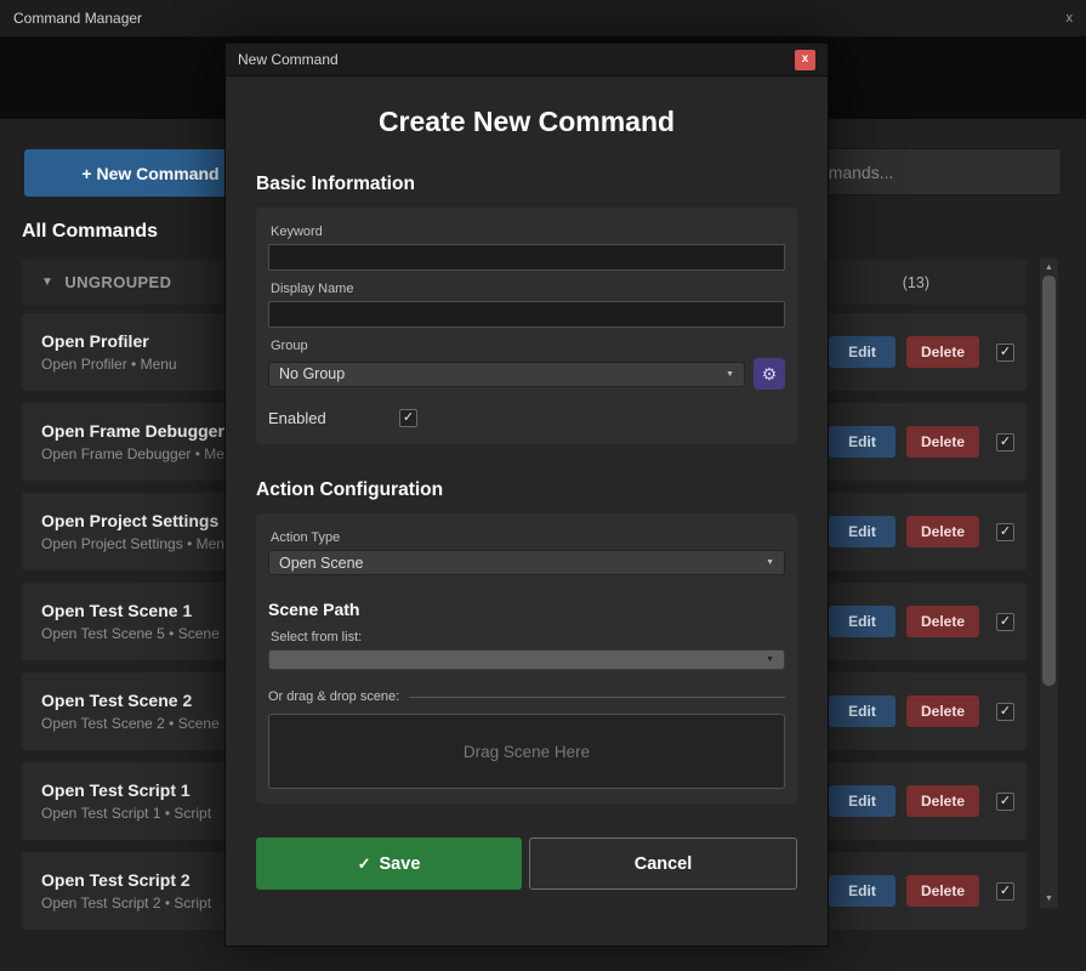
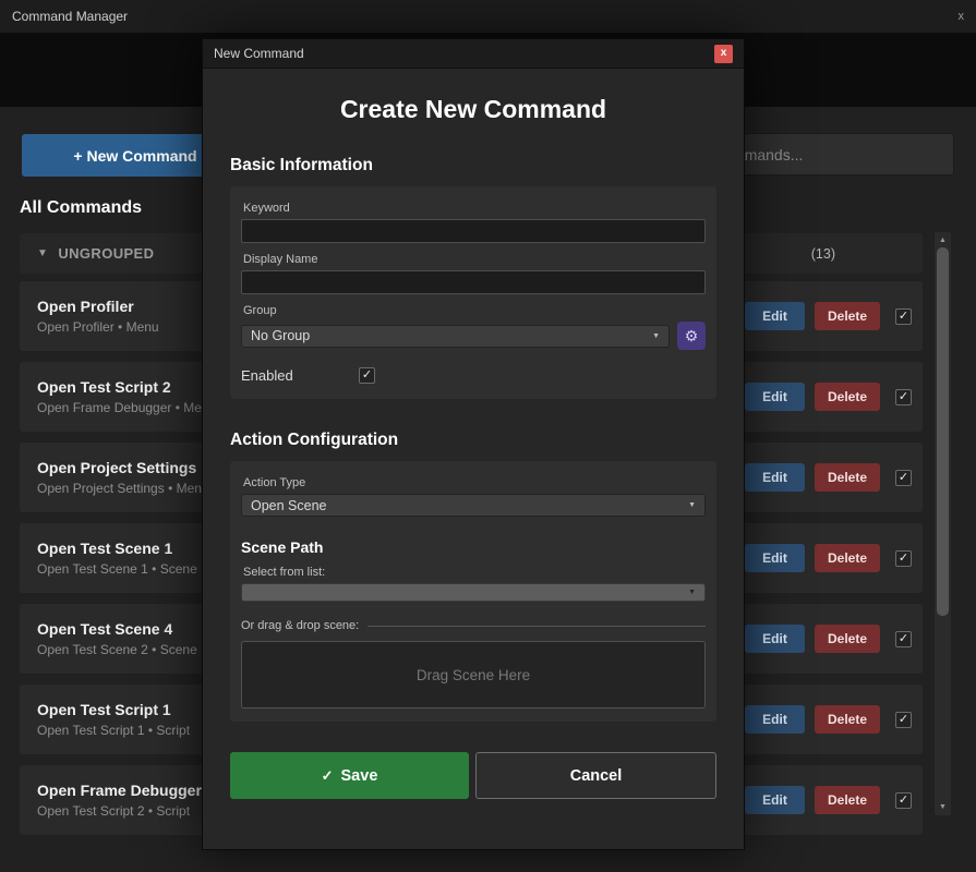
  Command Manager
  x
  + New Command
  All Commands
  ▼
  UNGROUPED
  (13)
  Open Profiler
  Open Profiler • Menu
  Edit
  Delete
  ✓
- Open Frame Debugger
+ Open Test Script 2
  Open Frame Debugger • Me
  Edit
  Delete
  ✓
  Open Project Settings
  Open Project Settings • Men
  Edit
  Delete
  ✓
  Open Test Scene 1
- Open Test Scene 5 • Scene
+ Open Test Scene 1 • Scene
  Edit
  Delete
  ✓
- Open Test Scene 2
+ Open Test Scene 4
  Open Test Scene 2 • Scene
  Edit
  Delete
  ✓
  Open Test Script 1
  Open Test Script 1 • Script
  Edit
  Delete
  ✓
- Open Test Script 2
+ Open Frame Debugger
  Open Test Script 2 • Script
  Edit
  Delete
  ✓
  New Command
  x
  Create New Command
  Basic Information
  Keyword
  Display Name
  Group
  No Group
  ⚙
  Enabled
  ✓
  Action Configuration
  Action Type
  Open Scene
  Scene Path
  Select from list:
  Or drag & drop scene:
  Drag Scene Here
  ✓
  Save
  Cancel
